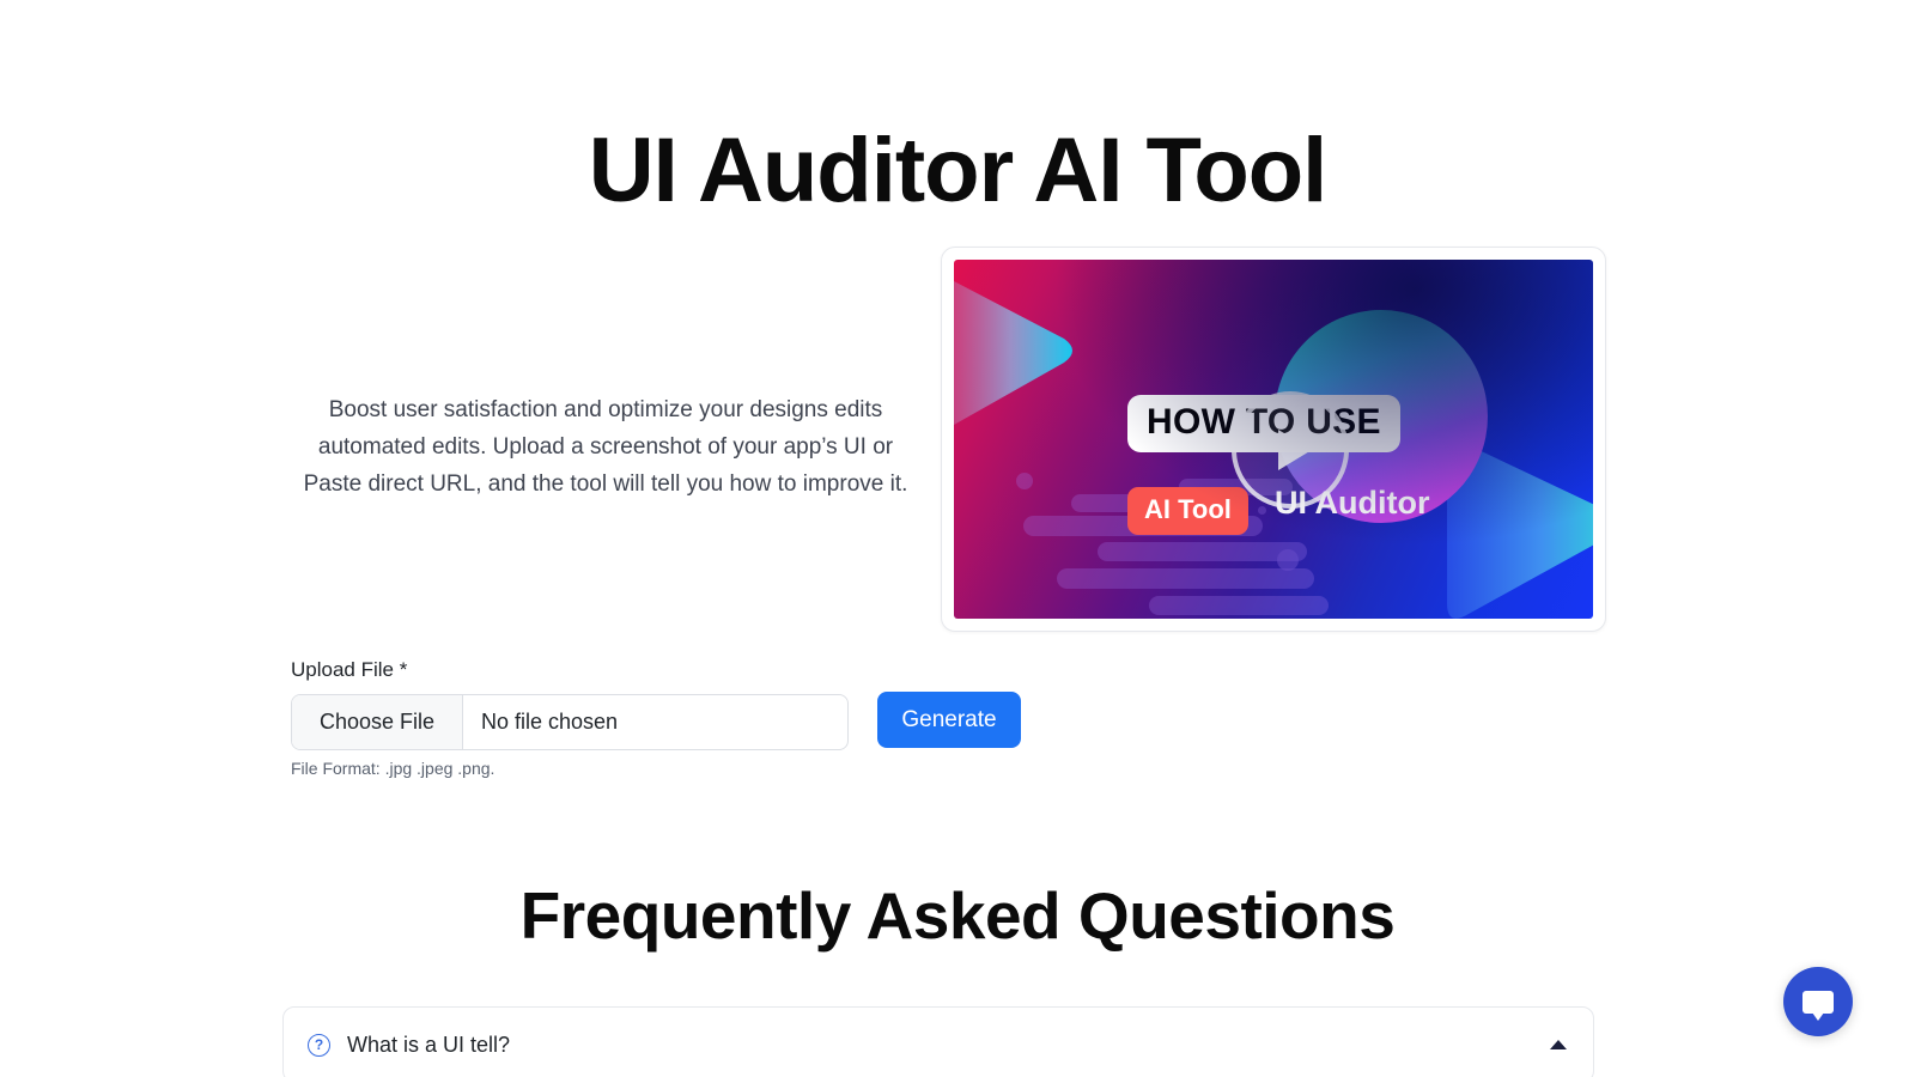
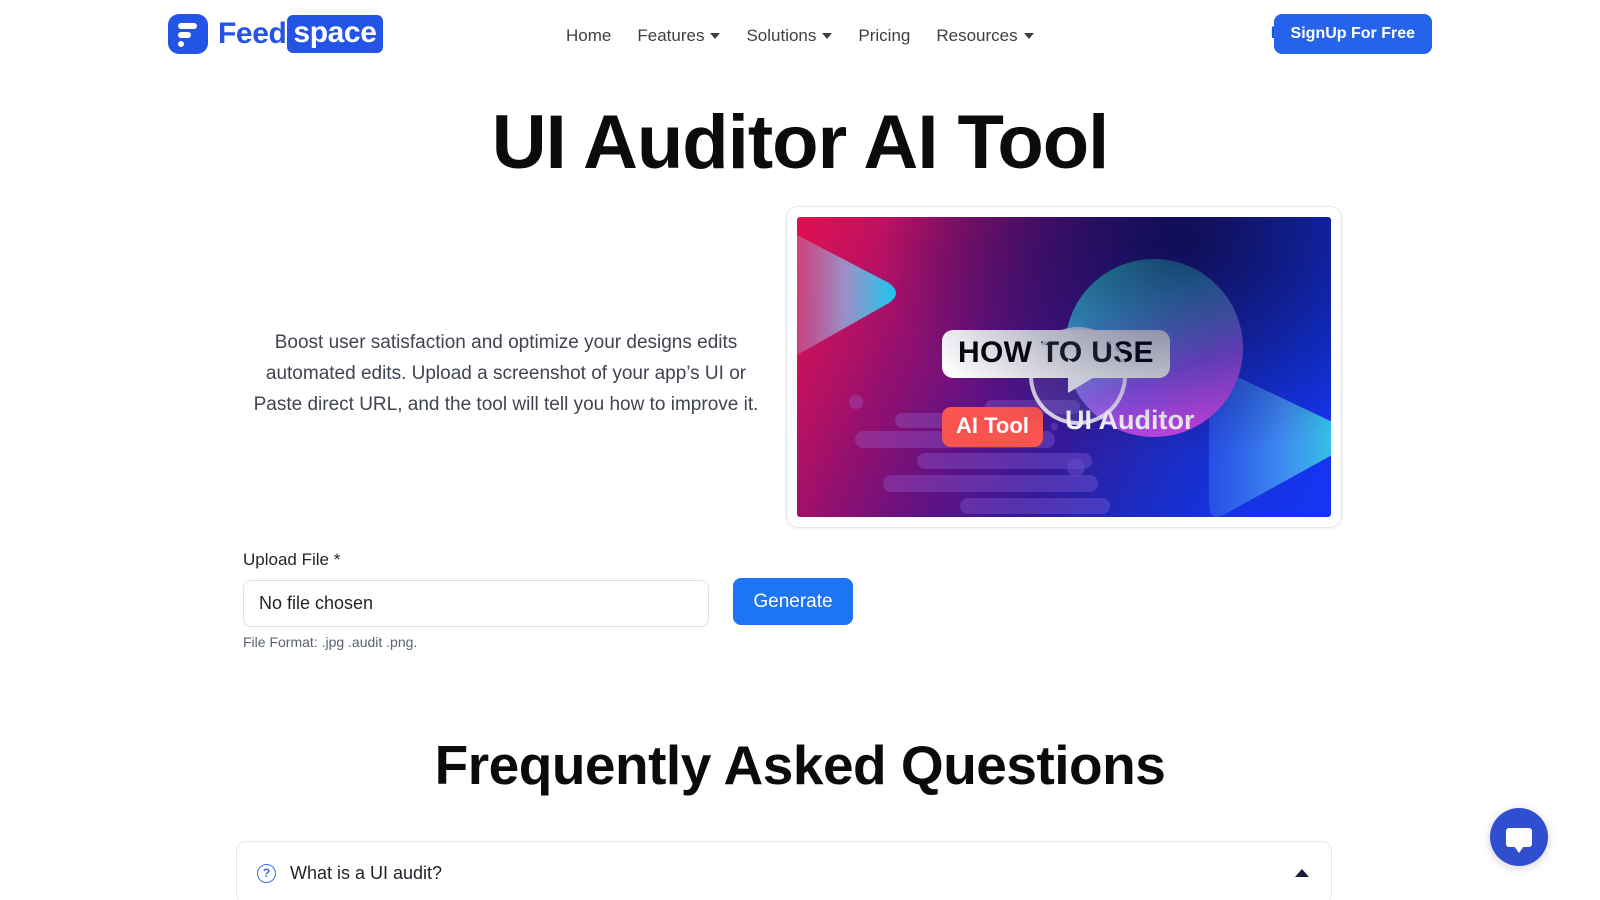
+ Feed
+ space
+ Home
+ Features
+ Solutions
+ Pricing
+ Resources
+ SignUp For Free
  UI Auditor AI Tool
  Boost user satisfaction and optimize your designs edits automated edits. Upload a screenshot of your app’s UI or Paste direct URL, and the tool will tell you how to improve it.
  Upload File *
- Choose File
  No file chosen
  Generate
- File Format: .jpg .jpeg .png.
+ File Format: .jpg .audit .png.
  Frequently Asked Questions
  ?
- What is a UI tell?
+ What is a UI audit?
